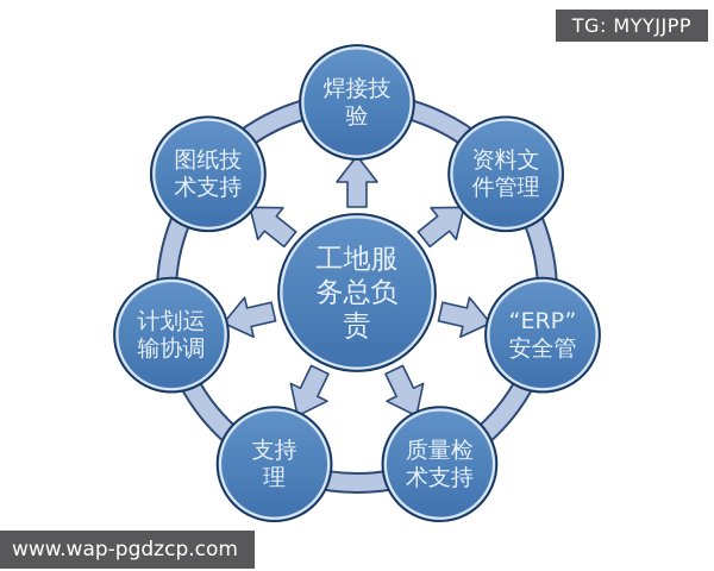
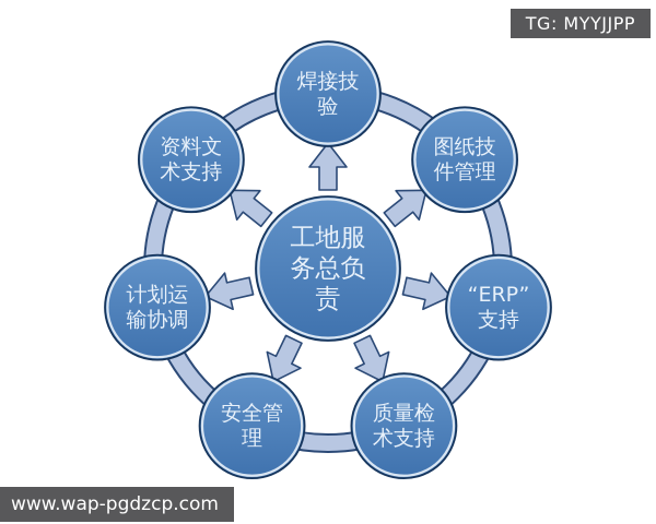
  焊接技验
- 资料文件管理
+ 图纸技件管理
- “ERP” 安全管
+ “ERP” 支持
  质量检术支持
- 支持理
+ 安全管理
  计划运输协调
- 图纸技术支持
+ 资料文术支持
  工地服务总负责
  TG: MYYJJPP
  www.wap-pgdzcp.com
